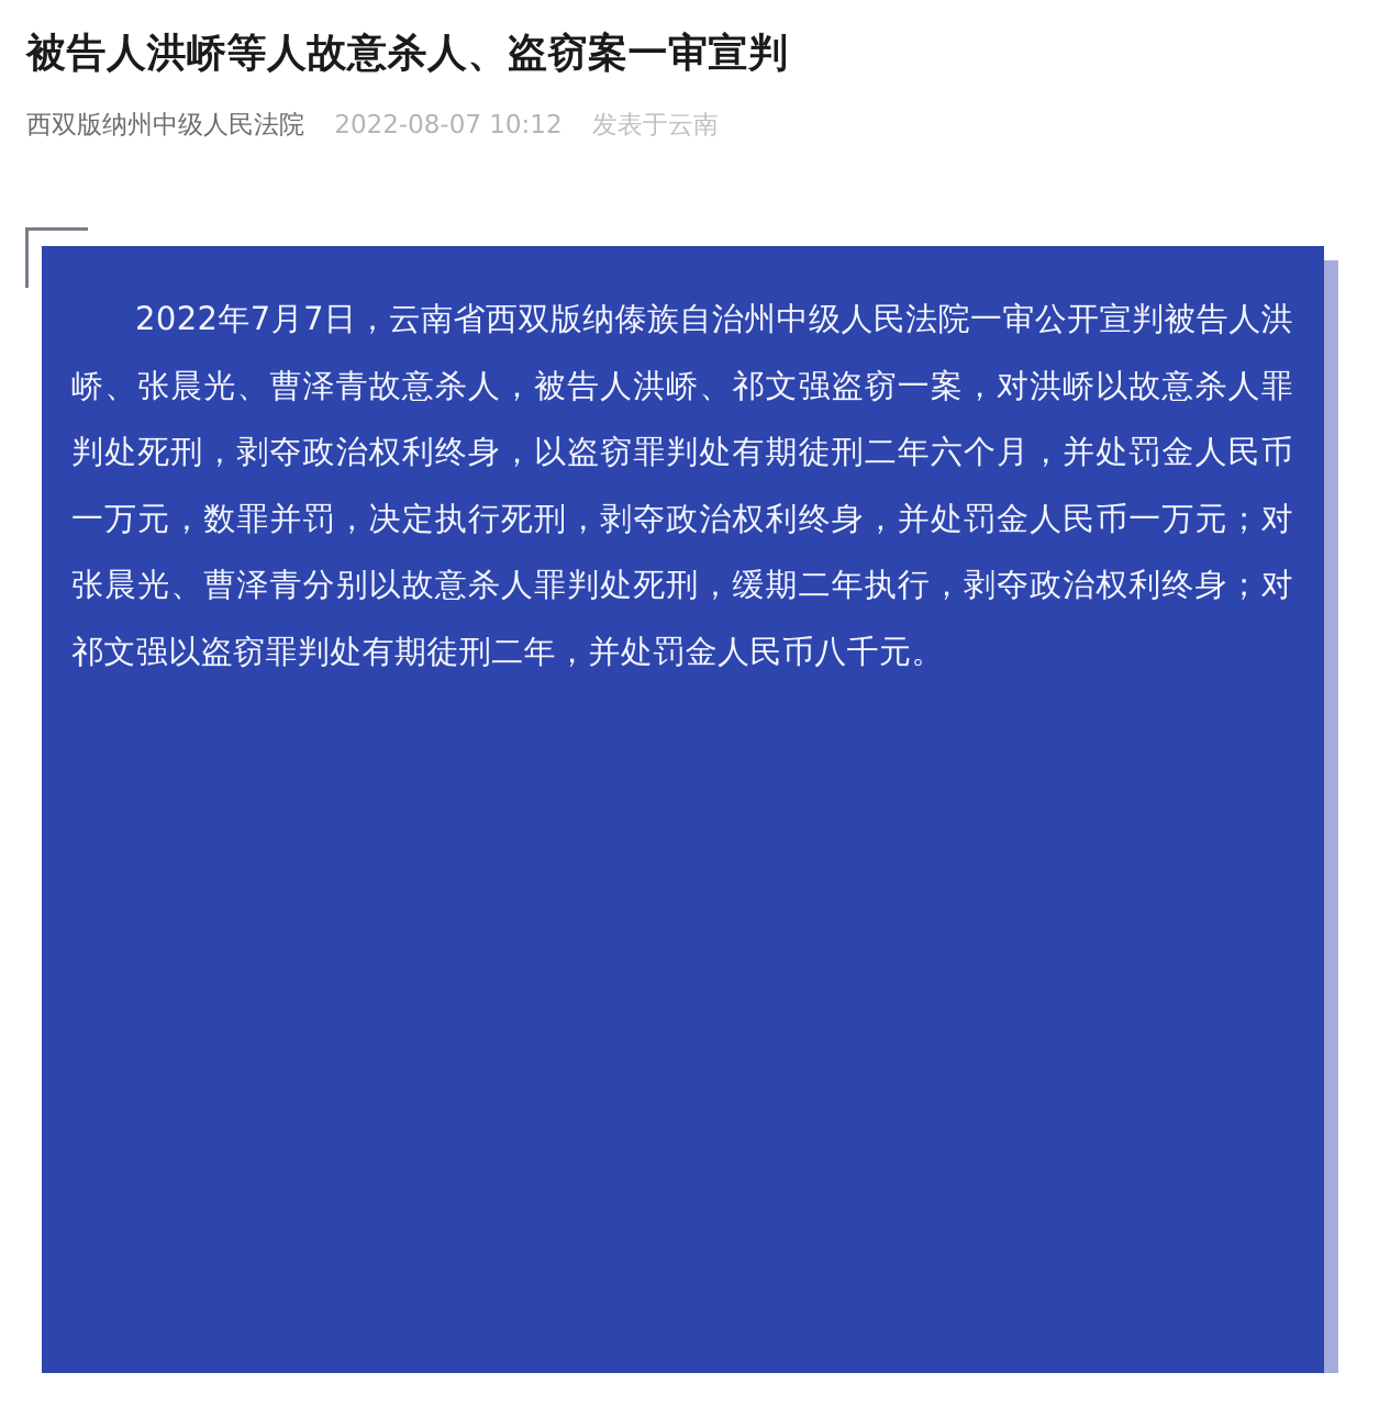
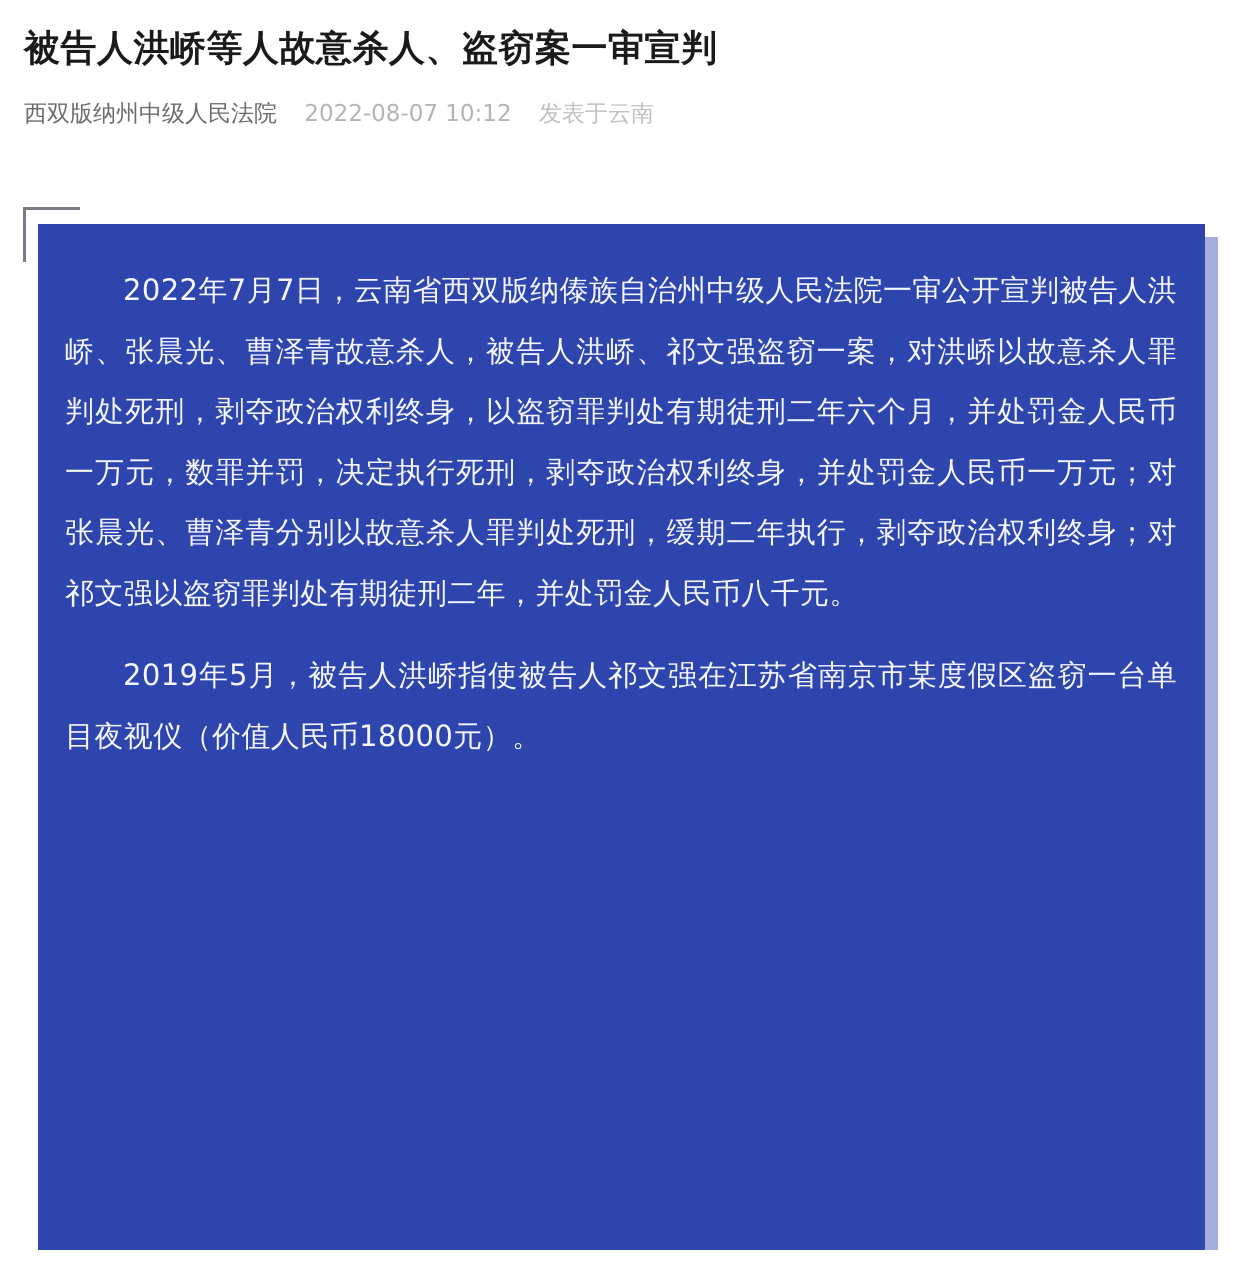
  被告人洪峤等人故意杀人、盗窃案一审宣判
  西双版纳州中级人民法院 2022-08-07 10:12 发表于云南
  2022年7月7日，云南省西双版纳傣族自治州中级人民法院一审公开宣判被告人洪峤、张晨光、曹泽青故意杀人，被告人洪峤、祁文强盗窃一案，对洪峤以故意杀人罪判处死刑，剥夺政治权利终身，以盗窃罪判处有期徒刑二年六个月，并处罚金人民币一万元，数罪并罚，决定执行死刑，剥夺政治权利终身，并处罚金人民币一万元；对张晨光、曹泽青分别以故意杀人罪判处死刑，缓期二年执行，剥夺政治权利终身；对祁文强以盗窃罪判处有期徒刑二年，并处罚金人民币八千元。
+ 2019年5月，被告人洪峤指使被告人祁文强在江苏省南京市某度假区盗窃一台单目夜视仪（价值人民币18000元）。
